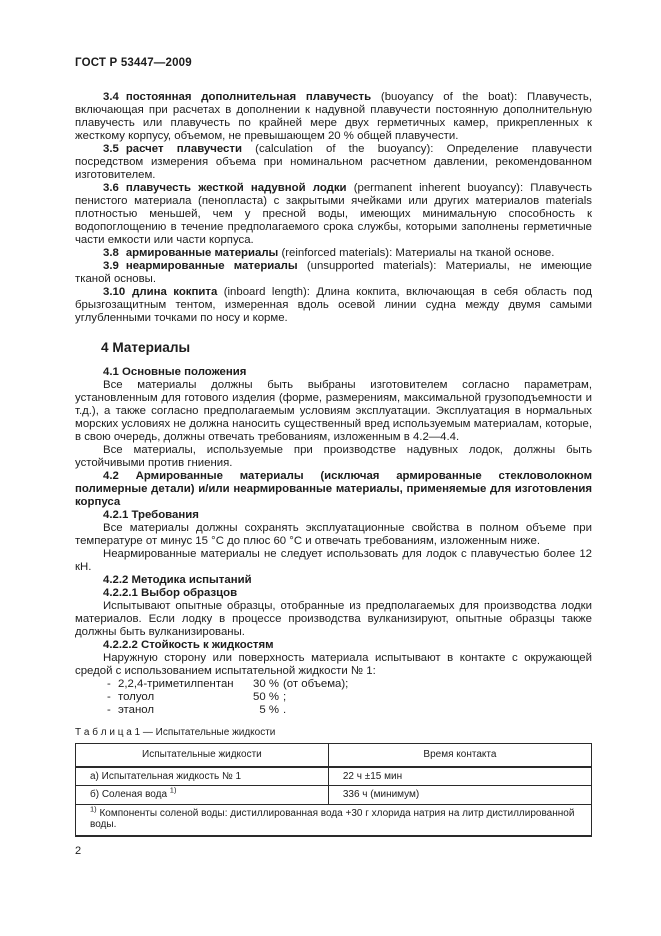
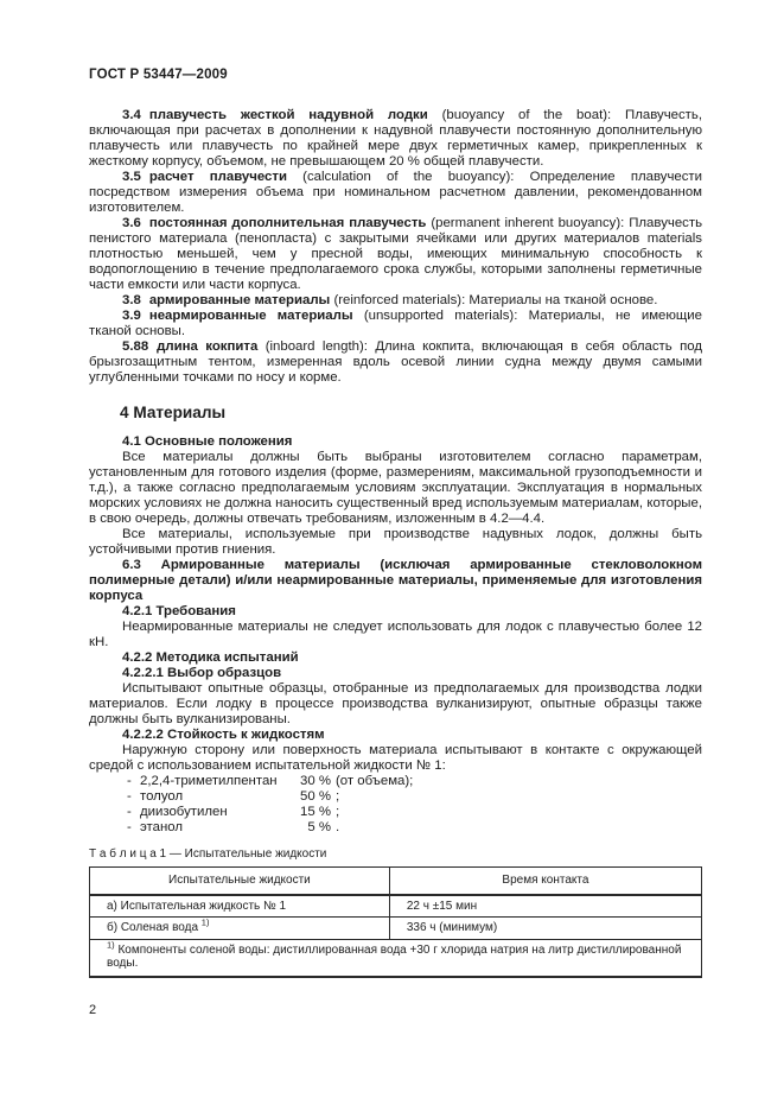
  ГОСТ Р 53447—2009
- 3.4 постоянная дополнительная плавучесть (buoyancy of the boat): Плавучесть, включающая при расчетах в дополнении к надувной плавучести постоянную дополнительную плавучесть или плавучесть по крайней мере двух герметичных камер, прикрепленных к жесткому корпусу, объемом, не превышающем 20 % общей плавучести.
+ 3.4 плавучесть жесткой надувной лодки (buoyancy of the boat): Плавучесть, включающая при расчетах в дополнении к надувной плавучести постоянную дополнительную плавучесть или плавучесть по крайней мере двух герметичных камер, прикрепленных к жесткому корпусу, объемом, не превышающем 20 % общей плавучести.
  3.5 расчет плавучести (calculation of the buoyancy): Определение плавучести посредством измерения объема при номинальном расчетном давлении, рекомендованном изготовителем.
- 3.6 плавучесть жесткой надувной лодки (permanent inherent buoyancy): Плавучесть пенистого материала (пенопласта) с закрытыми ячейками или других материалов materials плотностью меньшей, чем у пресной воды, имеющих минимальную способность к водопоглощению в течение предполагаемого срока службы, которыми заполнены герметичные части емкости или части корпуса.
+ 3.6 постоянная дополнительная плавучесть (permanent inherent buoyancy): Плавучесть пенистого материала (пенопласта) с закрытыми ячейками или других материалов materials плотностью меньшей, чем у пресной воды, имеющих минимальную способность к водопоглощению в течение предполагаемого срока службы, которыми заполнены герметичные части емкости или части корпуса.
  3.8 армированные материалы (reinforced materials): Материалы на тканой основе.
  3.9 неармированные материалы (unsupported materials): Материалы, не имеющие тканой основы.
- 3.10 длина кокпита (inboard length): Длина кокпита, включающая в себя область под брызгозащитным тентом, измеренная вдоль осевой линии судна между двумя самыми углубленными точками по носу и корме.
+ 5.88 длина кокпита (inboard length): Длина кокпита, включающая в себя область под брызгозащитным тентом, измеренная вдоль осевой линии судна между двумя самыми углубленными точками по носу и корме.
  4 Материалы
  4.1 Основные положения
  Все материалы должны быть выбраны изготовителем согласно параметрам, установленным для готового изделия (форме, размерениям, максимальной грузоподъемности и т.д.), а также согласно предполагаемым условиям эксплуатации. Эксплуатация в нормальных морских условиях не должна наносить существенный вред используемым материалам, которые, в свою очередь, должны отвечать требованиям, изложенным в 4.2—4.4.
  Все материалы, используемые при производстве надувных лодок, должны быть устойчивыми против гниения.
- 4.2 Армированные материалы (исключая армированные стекловолокном полимерные детали) и/или неармированные материалы, применяемые для изготовления корпуса
+ 6.3 Армированные материалы (исключая армированные стекловолокном полимерные детали) и/или неармированные материалы, применяемые для изготовления корпуса
  4.2.1 Требования
- Все материалы должны сохранять эксплуатационные свойства в полном объеме при температуре от минус 15 °С до плюс 60 °С и отвечать требованиям, изложенным ниже.
  Неармированные материалы не следует использовать для лодок с плавучестью более 12 кН.
  4.2.2 Методика испытаний
  4.2.2.1 Выбор образцов
  Испытывают опытные образцы, отобранные из предполагаемых для производства лодки материалов. Если лодку в процессе производства вулканизируют, опытные образцы также должны быть вулканизированы.
  4.2.2.2 Стойкость к жидкостям
  Наружную сторону или поверхность материала испытывают в контакте с окружающей средой с использованием испытательной жидкости № 1:
  - 2,2,4-триметилпентан 30 % (от объема);
  - толуол 50 % ;
+ - диизобутилен 15 % ;
  - этанол 5 % .
  Т а б л и ц а 1 — Испытательные жидкости
  Испытательные жидкости	Время контакта
  а) Испытательная жидкость № 1	22 ч ±15 мин
  б) Соленая вода 1)	336 ч (минимум)
  1) Компоненты соленой воды: дистиллированная вода +30 г хлорида натрия на литр дистиллированной воды.
  2
